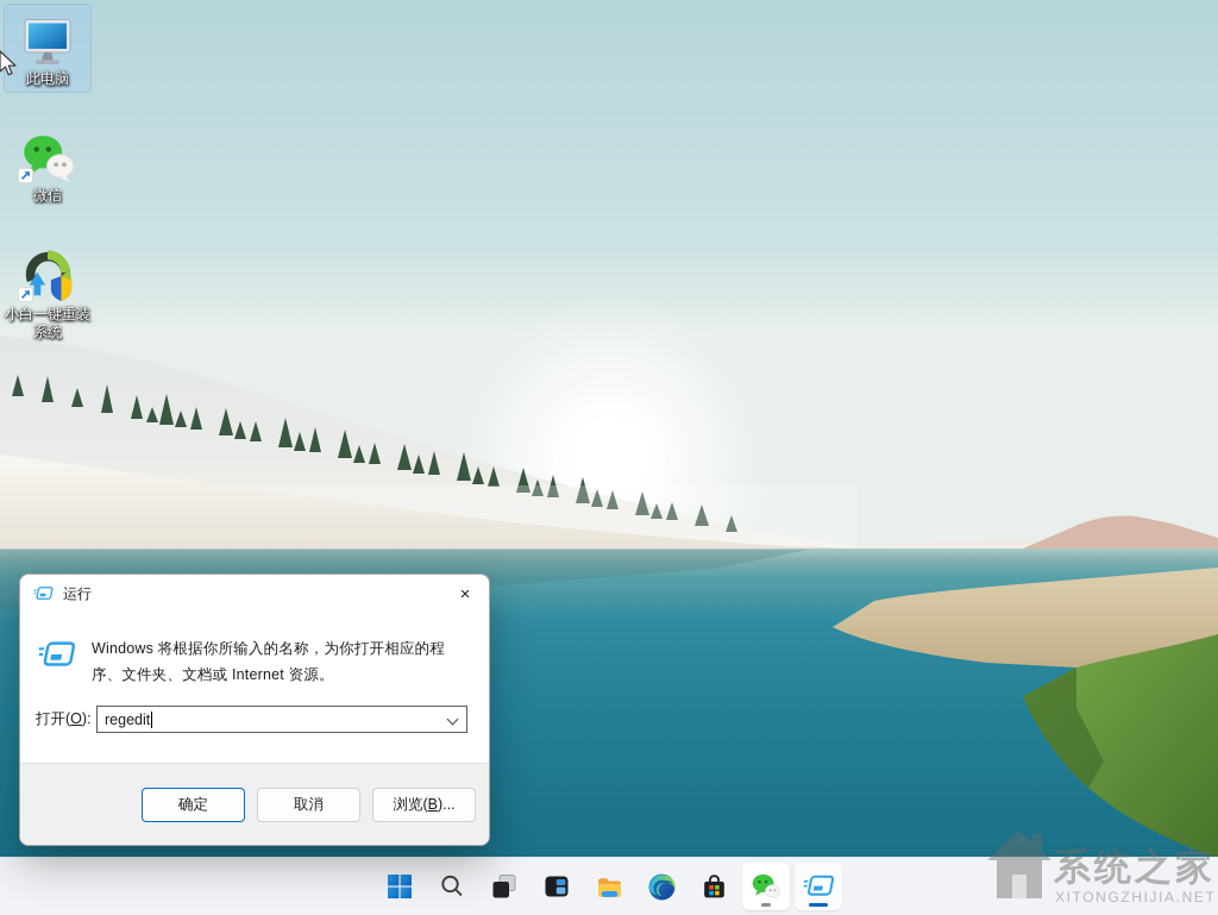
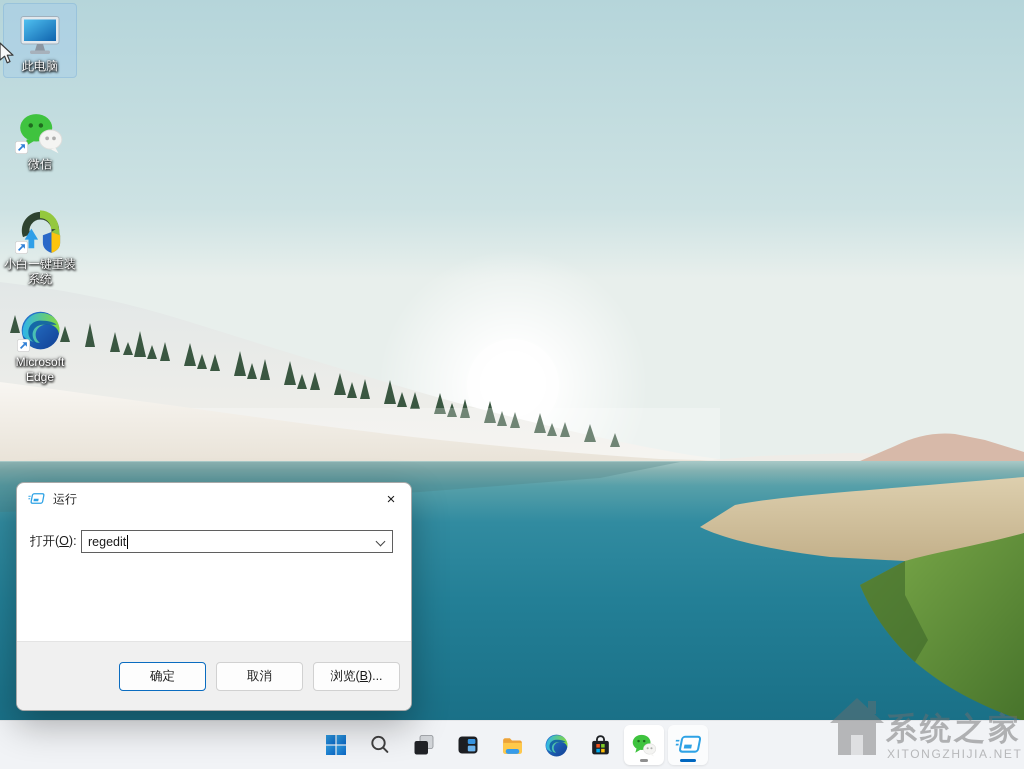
  此电脑
  微信
  小白一键重装系统
+ Microsoft Edge
  运行
  ×
- Windows 将根据你所输入的名称，为你打开相应的程序、文件夹、文档或 Internet 资源。
  打开(O):
  regedit
  确定
  取消
  浏览(B)...
  系统之家
  XITONGZHIJIA.NET
